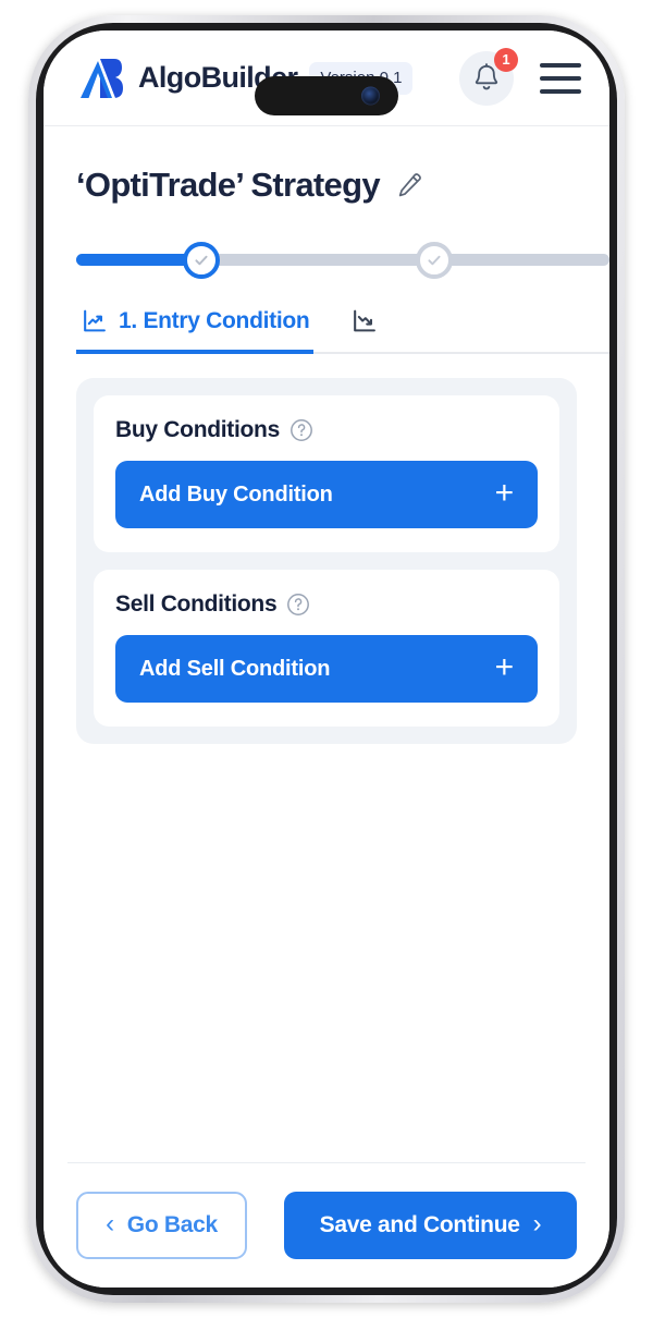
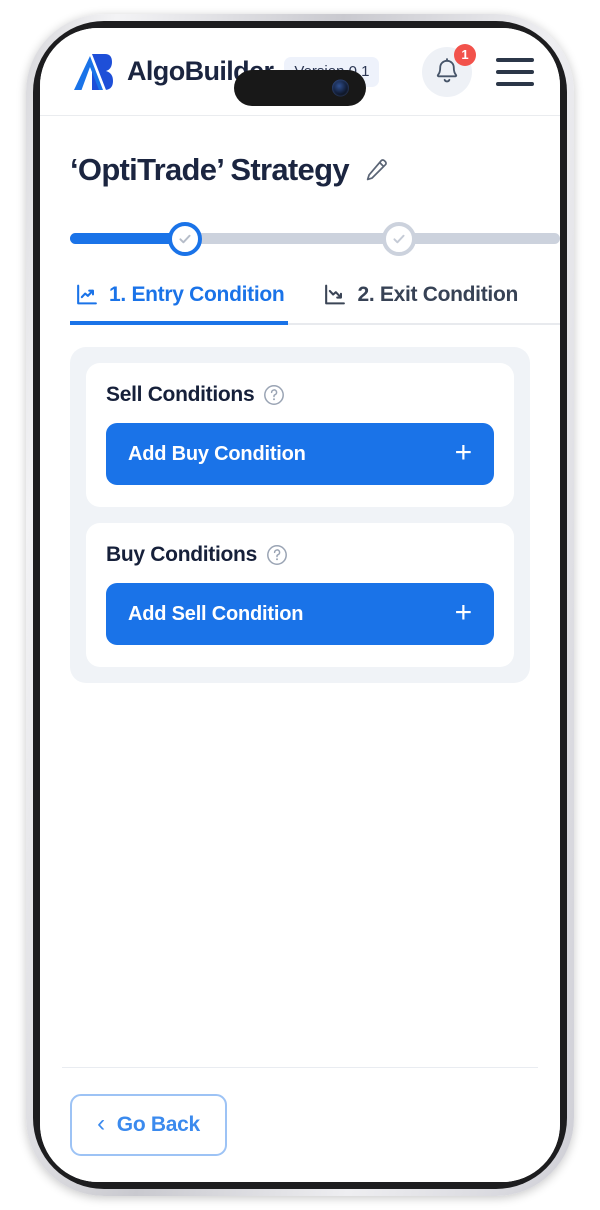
  AlgoBuild
  1
  ‘OptiTrade’ Strategy
  1. Entry Condition
+ 2. Exit Condition
- Buy Conditions
+ Sell Conditions
  Add Buy Condition
  +
- Sell Conditions
+ Buy Conditions
  Add Sell Condition
  +
  ‹
  Go Back
- Save and Continue
- ›
